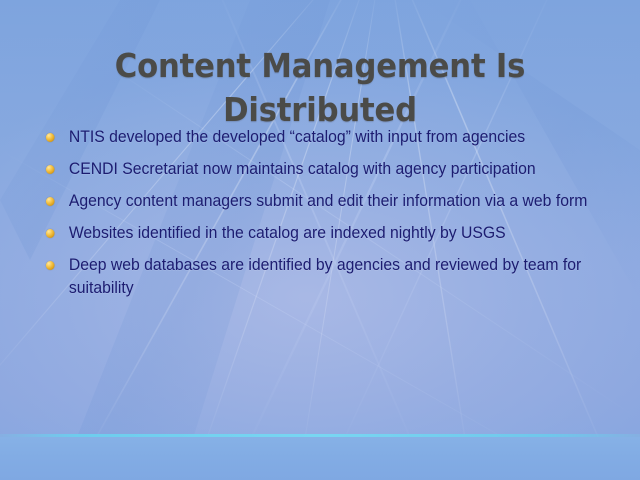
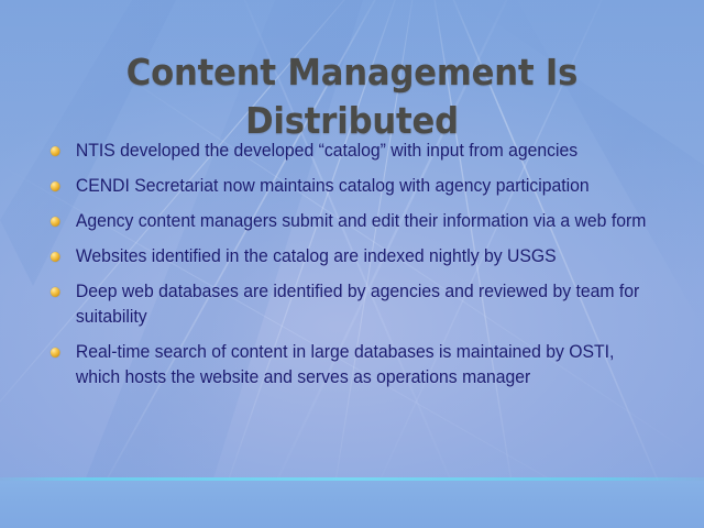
  Content Management Is
  Distributed
  NTIS developed the developed “catalog” with input from agencies
  CENDI Secretariat now maintains catalog with agency participation
  Agency content managers submit and edit their information via a web form
  Websites identified in the catalog are indexed nightly by USGS
  Deep web databases are identified by agencies and reviewed by team for suitability
+ Real-time search of content in large databases is maintained by OSTI, which hosts the website and serves as operations manager
